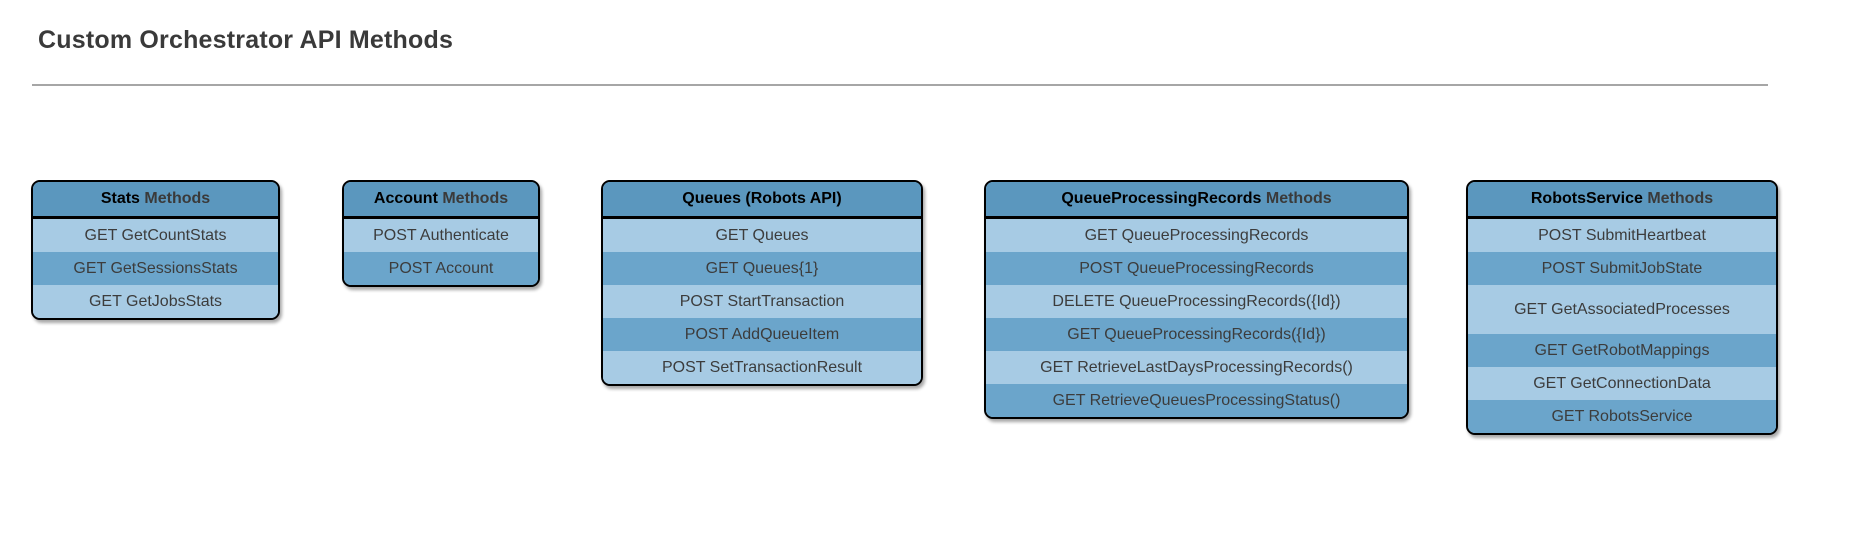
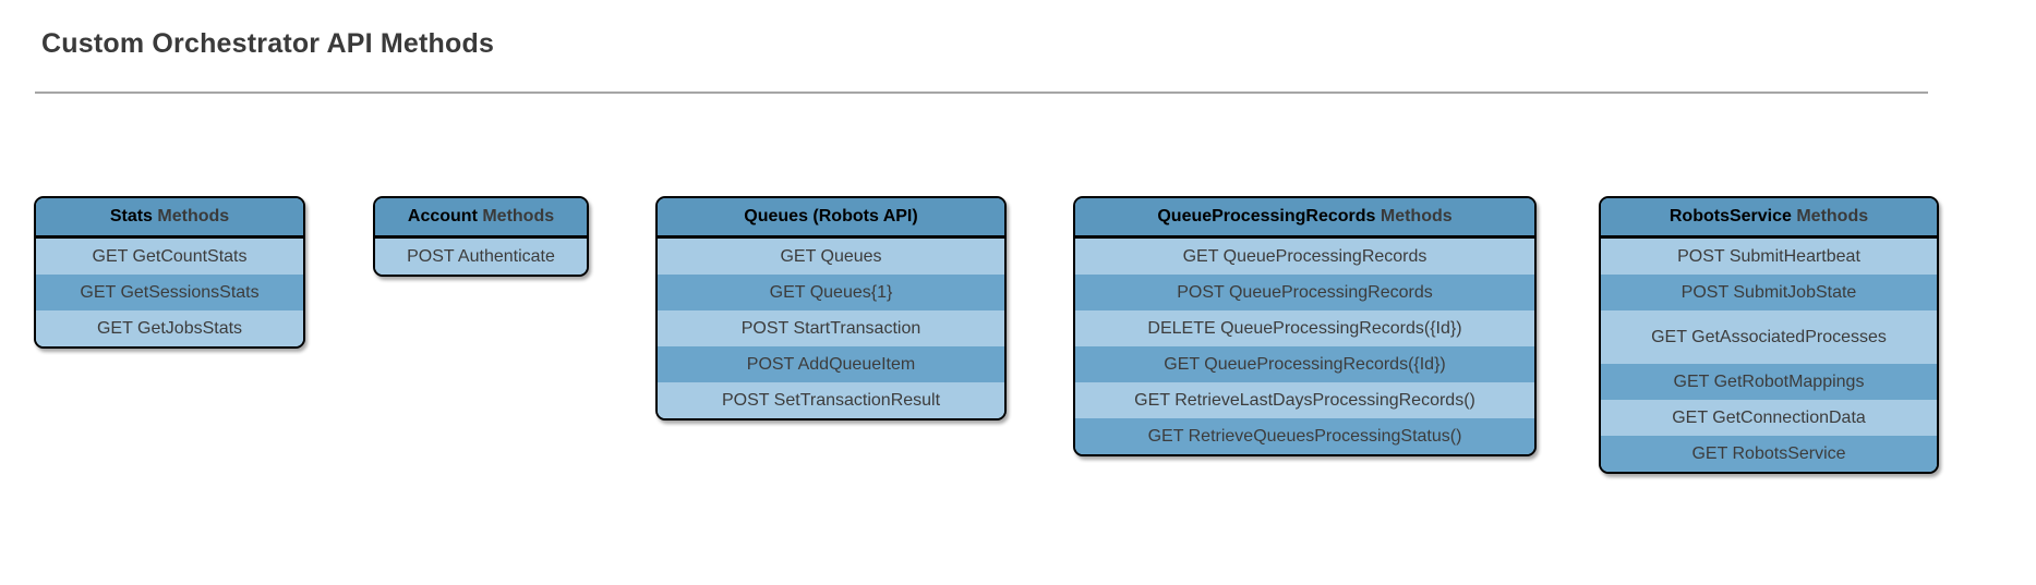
  Custom Orchestrator API Methods
  Stats Methods
  GET GetCountStats
  GET GetSessionsStats
  GET GetJobsStats
  Account Methods
  POST Authenticate
- POST Account
  Queues (Robots API)
  GET Queues
  GET Queues{1}
  POST StartTransaction
  POST AddQueueItem
  POST SetTransactionResult
  QueueProcessingRecords Methods
  GET QueueProcessingRecords
  POST QueueProcessingRecords
  DELETE QueueProcessingRecords({Id})
  GET QueueProcessingRecords({Id})
  GET RetrieveLastDaysProcessingRecords()
  GET RetrieveQueuesProcessingStatus()
  RobotsService Methods
  POST SubmitHeartbeat
  POST SubmitJobState
  GET GetAssociatedProcesses
  GET GetRobotMappings
  GET GetConnectionData
  GET RobotsService
